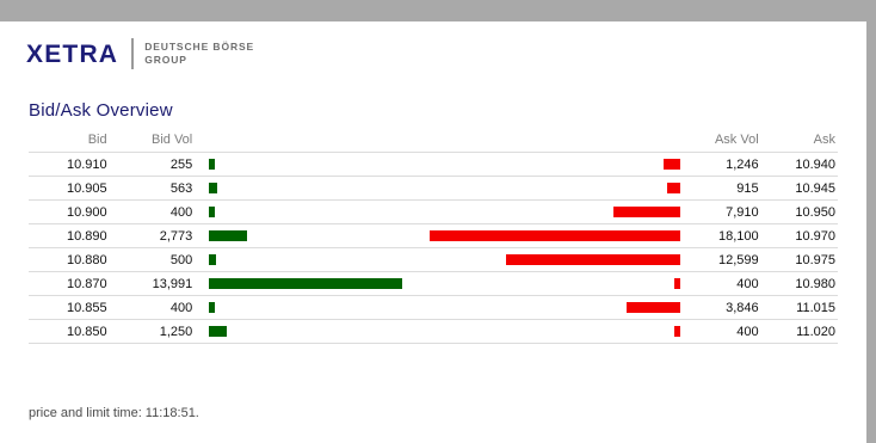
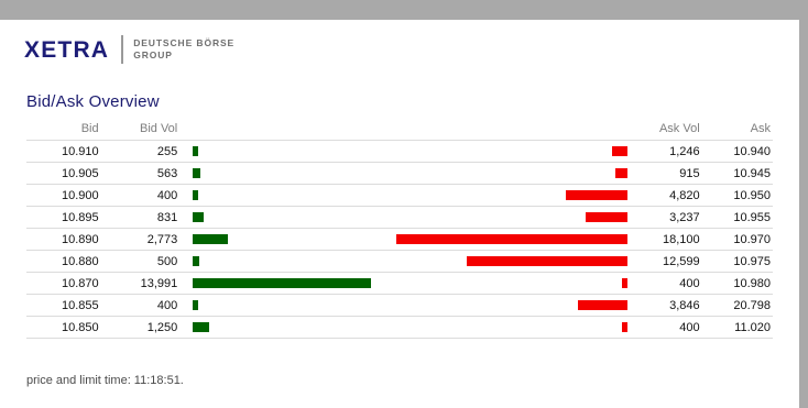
  XETRA
  DEUTSCHE BÖRSE
  GROUP
  Bid/Ask Overview
  Bid	Bid Vol		Ask Vol	Ask
  10.910	255		1,246	10.940
  10.905	563		915	10.945
- 10.900	400		7,910	10.950
+ 10.900	400		4,820	10.950
+ 10.895	831		3,237	10.955
  10.890	2,773		18,100	10.970
  10.880	500		12,599	10.975
  10.870	13,991		400	10.980
- 10.855	400		3,846	11.015
+ 10.855	400		3,846	20.798
  10.850	1,250		400	11.020
  price and limit time: 11:18:51.
